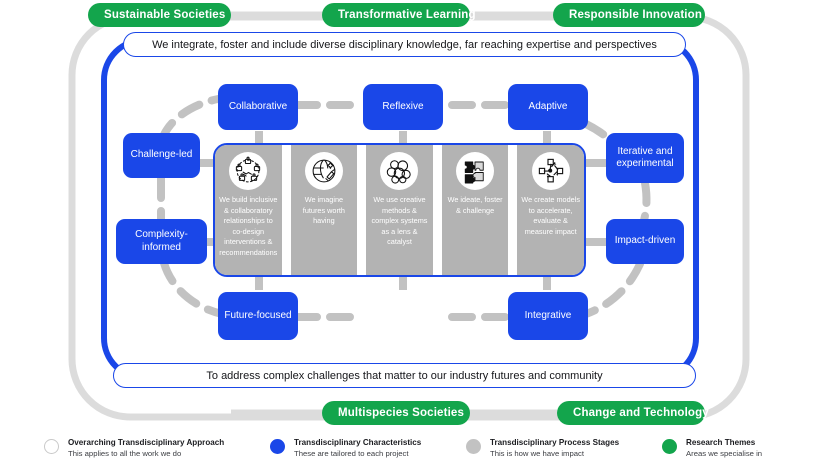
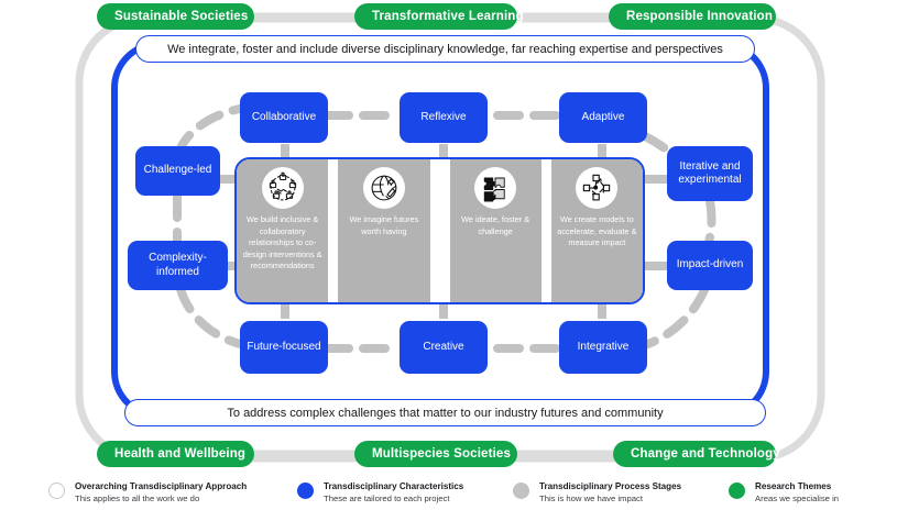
  Sustainable Societies
  Transformative Learning
  Responsible Innovation
  We integrate, foster and include diverse disciplinary knowledge, far reaching expertise and perspectives
  Collaborative
  Reflexive
  Adaptive
  Challenge-led
  Complexity-informed
  Iterative and experimental
  Impact-driven
  Future-focused
+ Creative
  Integrative
  We build inclusive & collaboratory relationships to co-design interventions & recommendations
  We imagine futures worth having
- We use creative methods & complex systems as a lens & catalyst
  We ideate, foster & challenge
  We create models to accelerate, evaluate & measure impact
  To address complex challenges that matter to our industry futures and community
+ Health and Wellbeing
  Multispecies Societies
  Change and Technology
  Overarching Transdisciplinary Approach
  This applies to all the work we do
  Transdisciplinary Characteristics
  These are tailored to each project
  Transdisciplinary Process Stages
  This is how we have impact
  Research Themes
  Areas we specialise in
